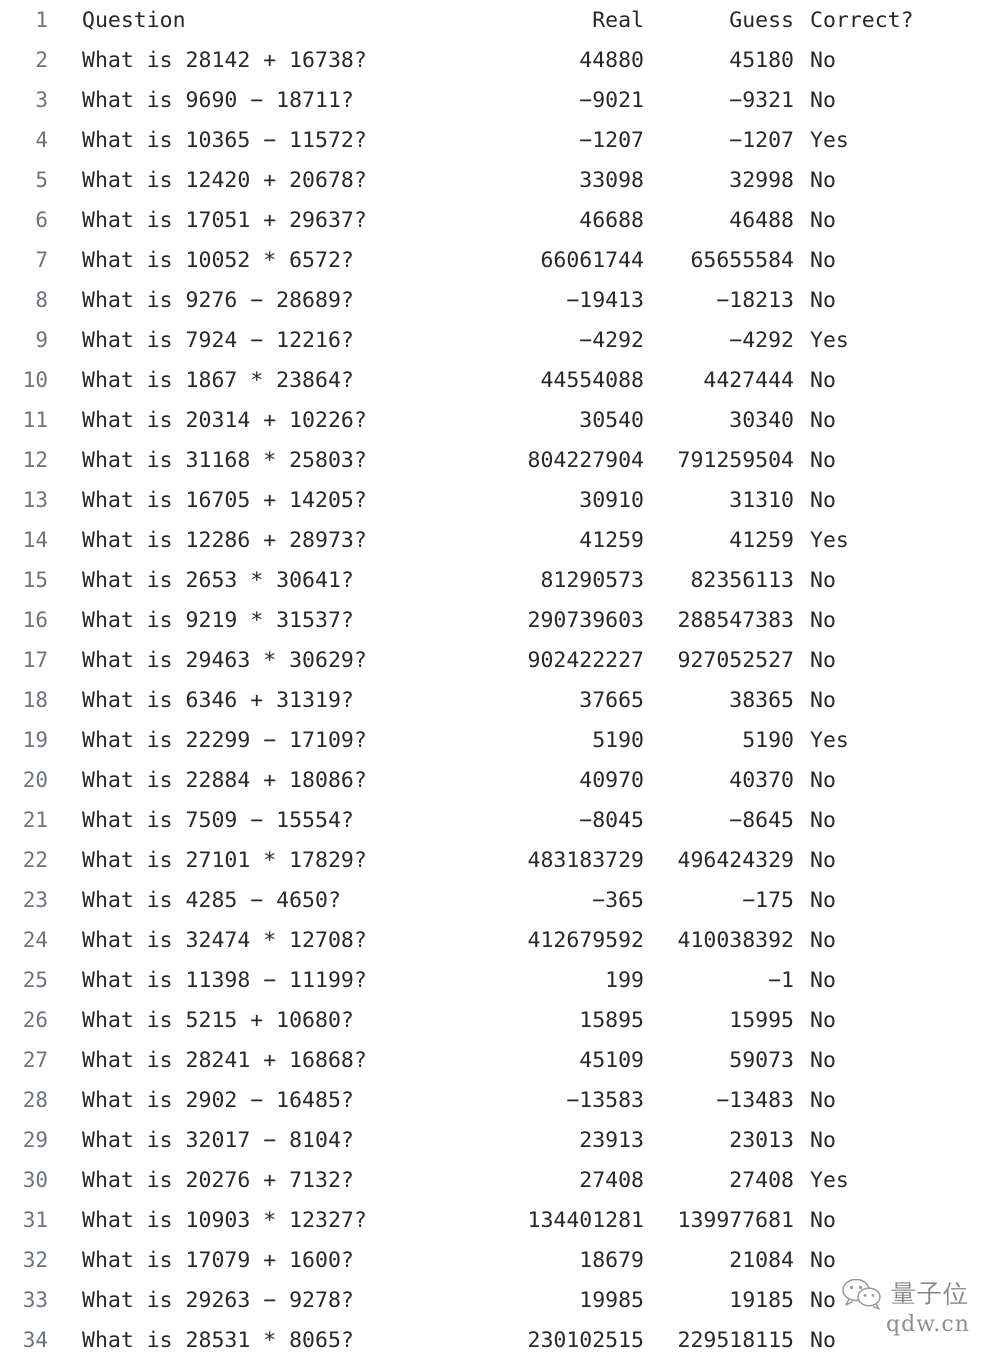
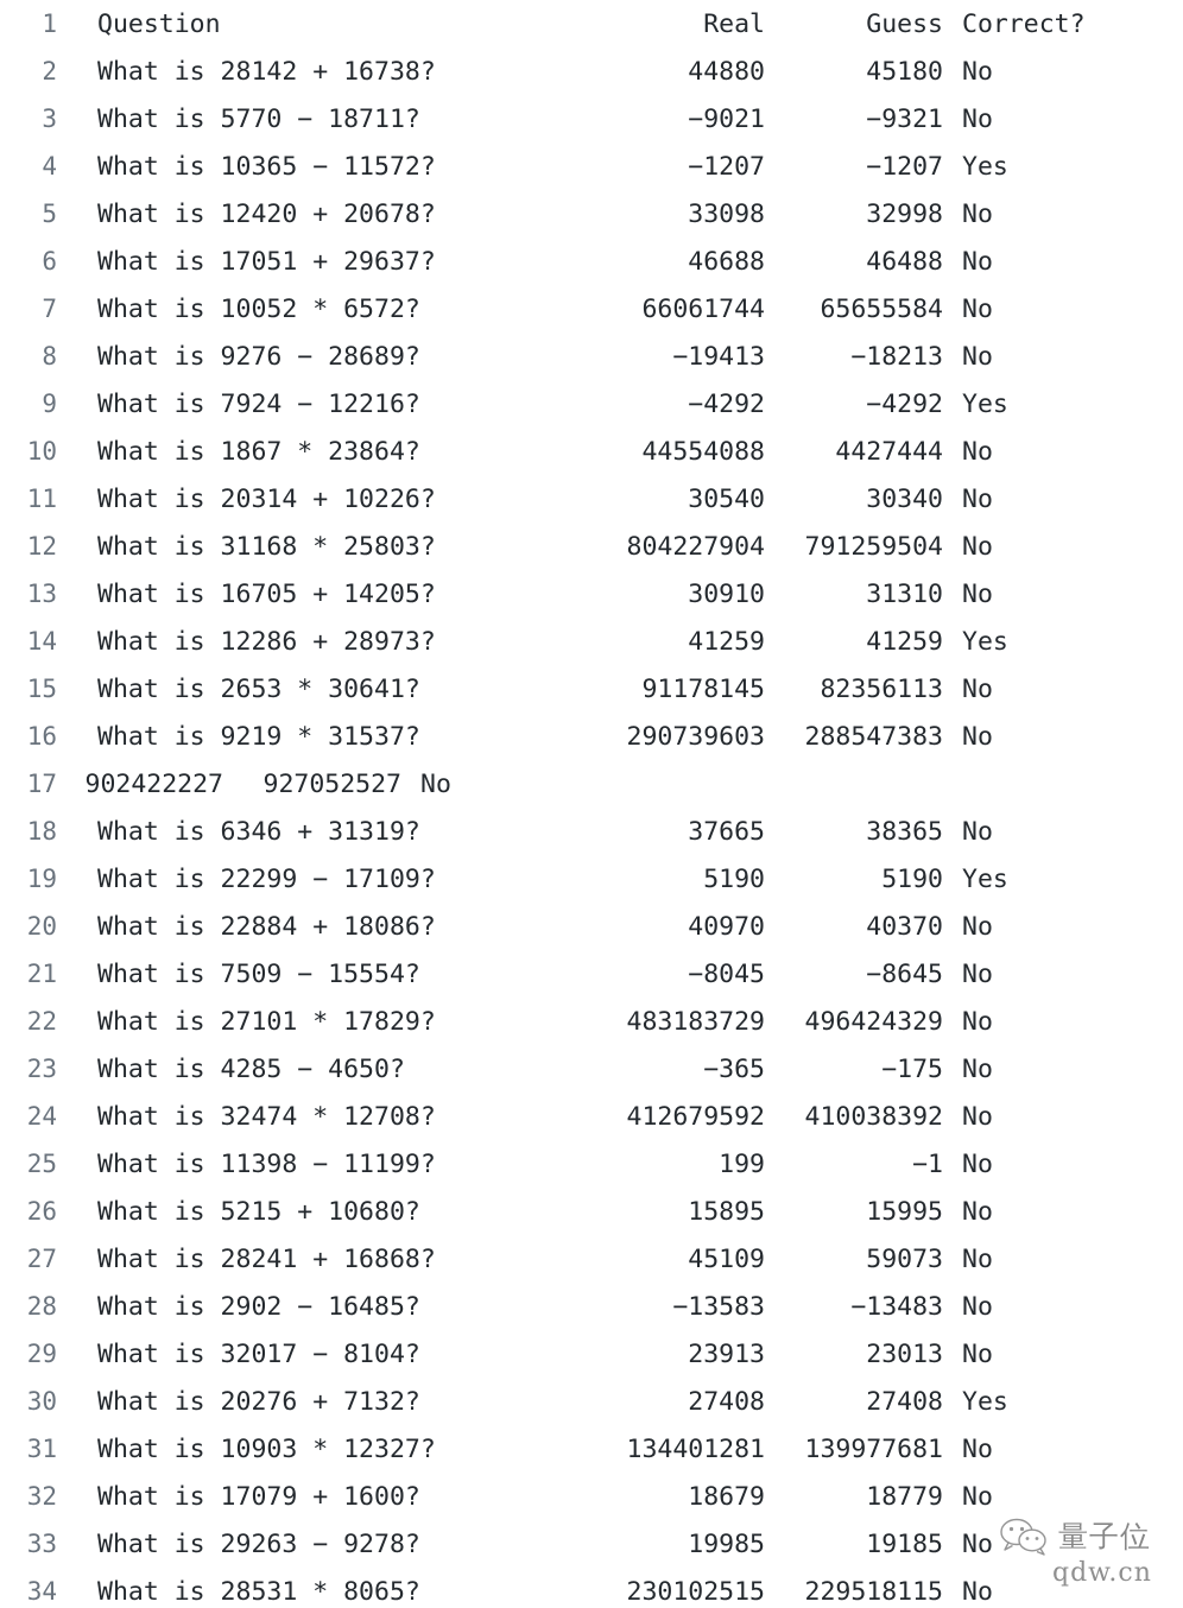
  1
  Question
  Real
  Guess
  Correct?
  2
  What is 28142 + 16738?
  44880
  45180
  No
  3
- What is 9690 − 18711?
+ What is 5770 − 18711?
  −9021
  −9321
  No
  4
  What is 10365 − 11572?
  −1207
  −1207
  Yes
  5
  What is 12420 + 20678?
  33098
  32998
  No
  6
  What is 17051 + 29637?
  46688
  46488
  No
  7
  What is 10052 * 6572?
  66061744
  65655584
  No
  8
  What is 9276 − 28689?
  −19413
  −18213
  No
  9
  What is 7924 − 12216?
  −4292
  −4292
  Yes
  10
  What is 1867 * 23864?
  44554088
  4427444
  No
  11
  What is 20314 + 10226?
  30540
  30340
  No
  12
  What is 31168 * 25803?
  804227904
  791259504
  No
  13
  What is 16705 + 14205?
  30910
  31310
  No
  14
  What is 12286 + 28973?
  41259
  41259
  Yes
  15
  What is 2653 * 30641?
- 81290573
+ 91178145
  82356113
  No
  16
  What is 9219 * 31537?
  290739603
  288547383
  No
  17
- What is 29463 * 30629?
  902422227
  927052527
  No
  18
  What is 6346 + 31319?
  37665
  38365
  No
  19
  What is 22299 − 17109?
  5190
  5190
  Yes
  20
  What is 22884 + 18086?
  40970
  40370
  No
  21
  What is 7509 − 15554?
  −8045
  −8645
  No
  22
  What is 27101 * 17829?
  483183729
  496424329
  No
  23
  What is 4285 − 4650?
  −365
  −175
  No
  24
  What is 32474 * 12708?
  412679592
  410038392
  No
  25
  What is 11398 − 11199?
  199
  −1
  No
  26
  What is 5215 + 10680?
  15895
  15995
  No
  27
  What is 28241 + 16868?
  45109
  59073
  No
  28
  What is 2902 − 16485?
  −13583
  −13483
  No
  29
  What is 32017 − 8104?
  23913
  23013
  No
  30
  What is 20276 + 7132?
  27408
  27408
  Yes
  31
  What is 10903 * 12327?
  134401281
  139977681
  No
  32
  What is 17079 + 1600?
  18679
- 21084
+ 18779
  No
  33
  What is 29263 − 9278?
  19985
  19185
  No
  34
  What is 28531 * 8065?
  230102515
  229518115
  No
  量子位
  qdw.cn
